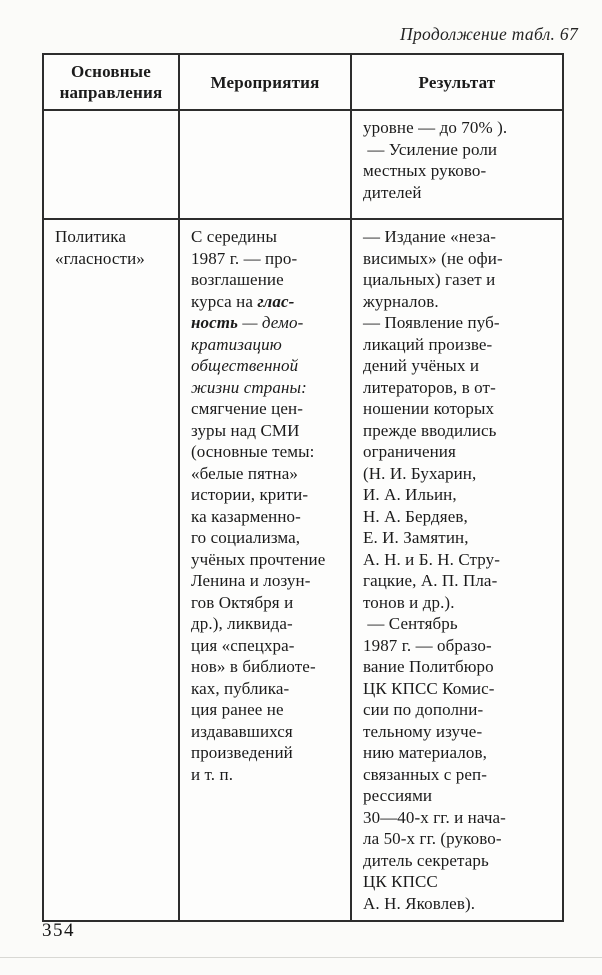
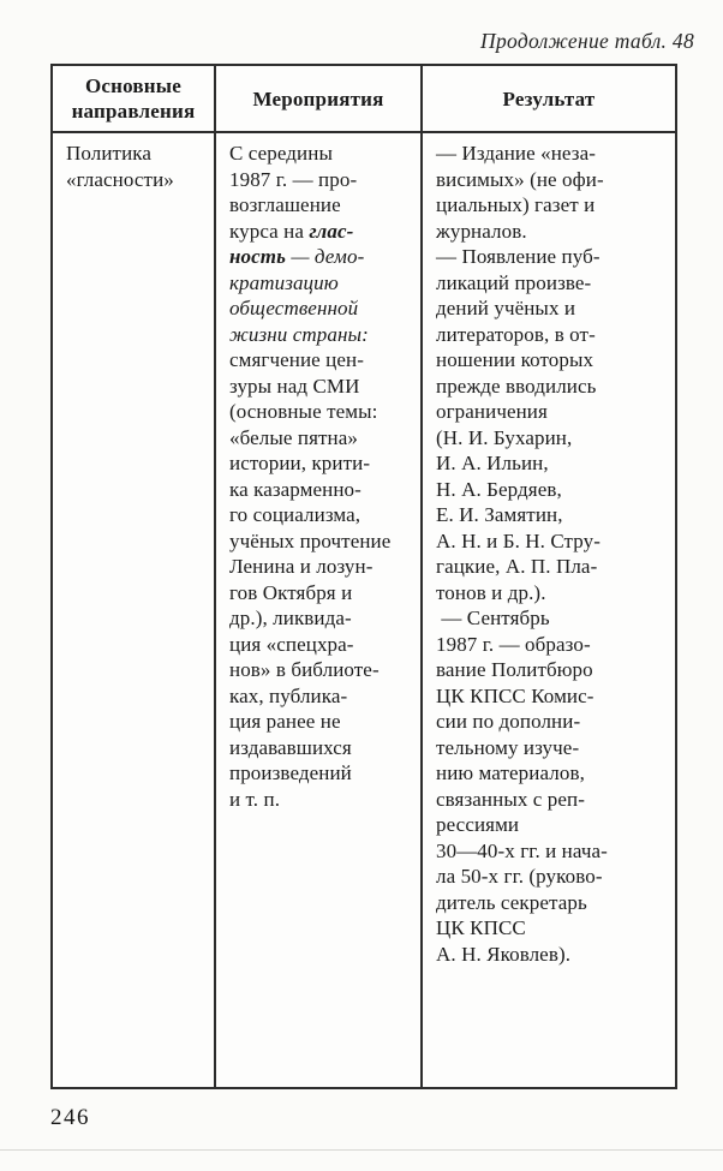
- Продолжение табл. 67
+ Продолжение табл. 48
  Основные направления	Мероприятия	Результат
- 		уровне — до 70% ). — Усиление роли местных руково- дителей
  Политика «гласности»	С середины 1987 г. — про- возглашение курса на глас- ность — демо- кратизацию общественной жизни страны: смягчение цен- зуры над СМИ (основные темы: «белые пятна» истории, крити- ка казарменно- го социализма, учёных прочтение Ленина и лозун- гов Октября и др.), ликвида- ция «спецхра- нов» в библиоте- ках, публика- ция ранее не издававшихся произведений и т. п.	— Издание «неза- висимых» (не офи- циальных) газет и журналов. — Появление пуб- ликаций произве- дений учёных и литераторов, в от- ношении которых прежде вводились ограничения (Н. И. Бухарин, И. А. Ильин, Н. А. Бердяев, Е. И. Замятин, А. Н. и Б. Н. Стру- гацкие, А. П. Пла- тонов и др.). — Сентябрь 1987 г. — образо- вание Политбюро ЦК КПСС Комис- сии по дополни- тельному изуче- нию материалов, связанных с реп- рессиями 30—40-х гг. и нача- ла 50-х гг. (руково- дитель секретарь ЦК КПСС А. Н. Яковлев).
- 354
+ 246
